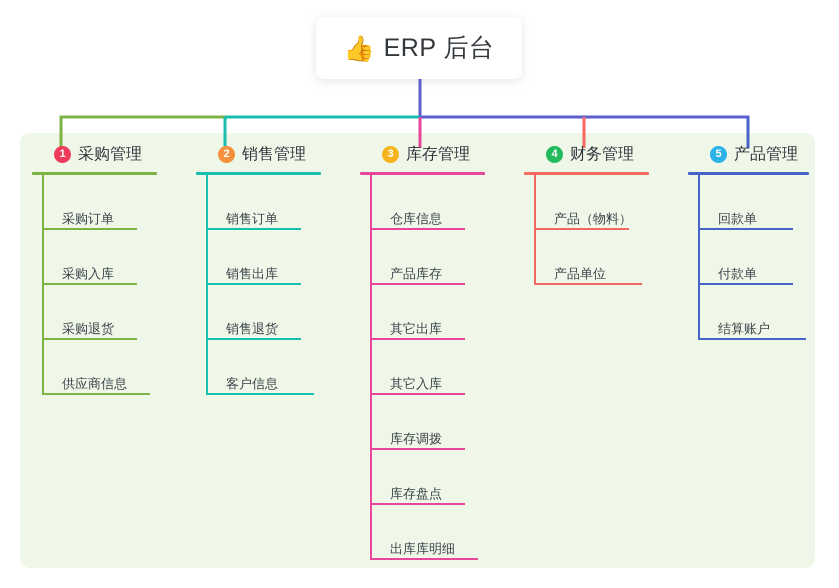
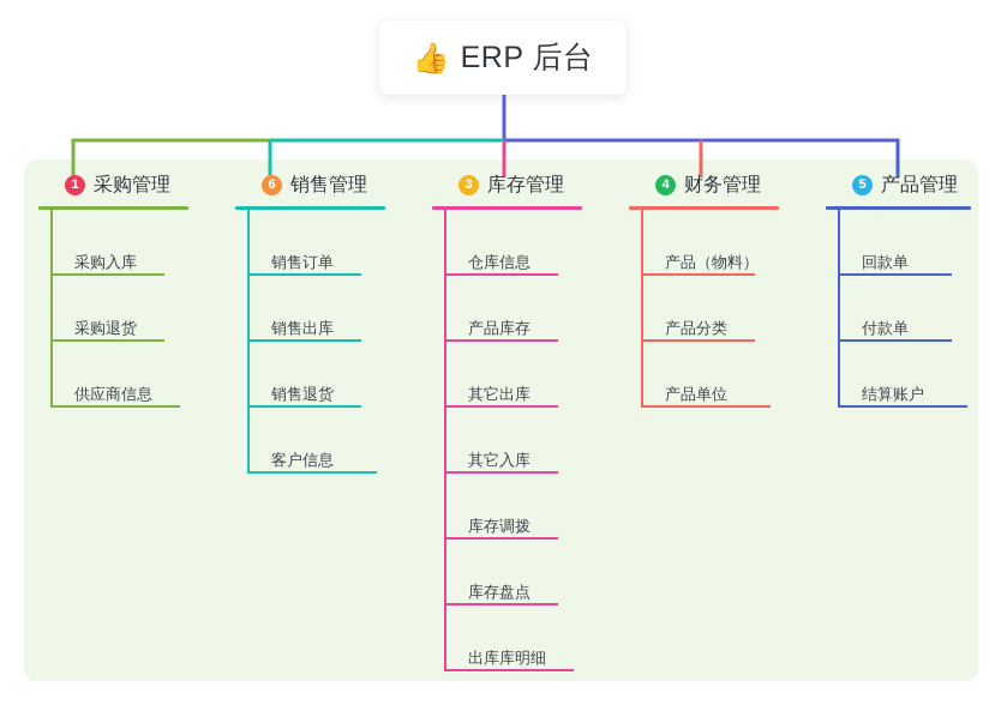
  👍
  ERP 后台
  1
  采购管理
- 采购订单
  采购入库
  采购退货
  供应商信息
- 2
+ 6
  销售管理
  销售订单
  销售出库
  销售退货
  客户信息
  3
  库存管理
  仓库信息
  产品库存
  其它出库
  其它入库
  库存调拨
  库存盘点
  出库库明细
  4
  财务管理
  产品（物料）
+ 产品分类
  产品单位
  5
  产品管理
  回款单
  付款单
  结算账户
